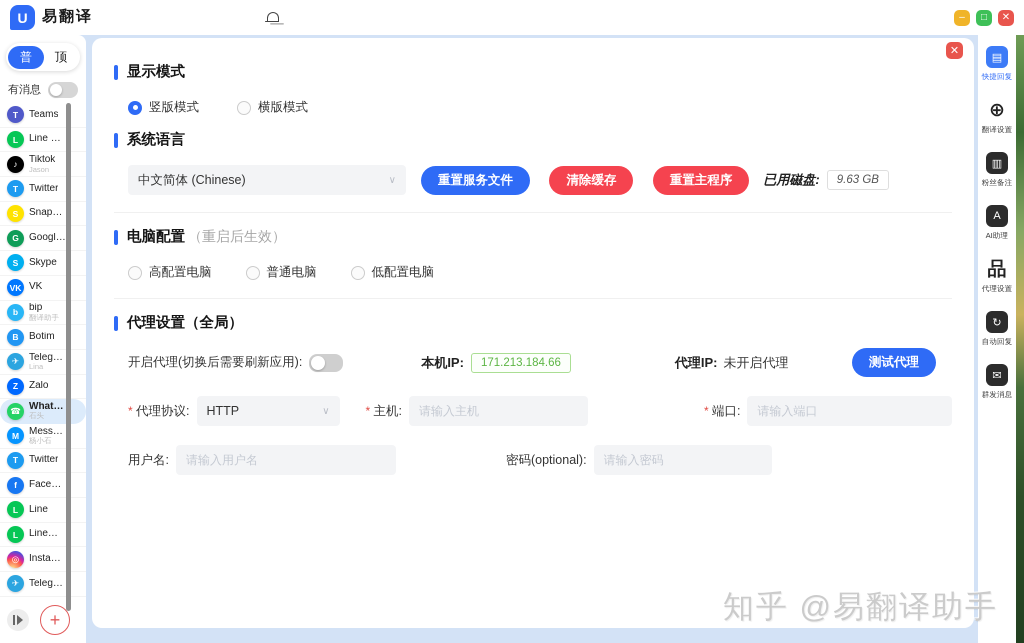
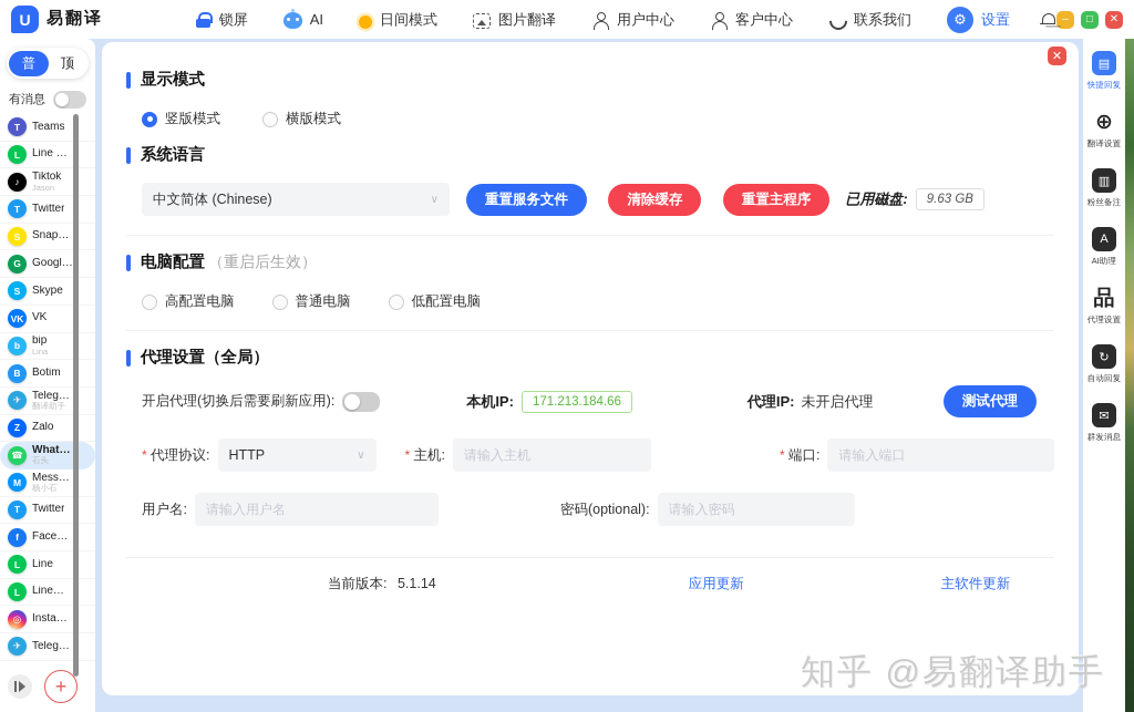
  U
  易翻译
+ 锁屏
+ AI
+ 日间模式
+ 图片翻译
+ 用户中心
+ 客户中心
+ 联系我们
+ ⚙
+ 设置
  –
  □
  ✕
  普
  顶
  有消息
  T
  Teams
  L
  Line Wo
  ♪
  Tiktok
  Jason
  T
  Twitter
  S
  Snapch
  G
  S
  Skype
  VK
  VK
  b
  bip
- 翻译助手
+ Lina
  B
  Botim
  ✈
- Lina
+ 翻译助手
  Z
  Zalo
  ☎
  石头
  M
  杨小石
  T
  Twitter
  f
  L
  Line
  L
  Line商用
  ◎
  Instagra
  ✈
  Telegra
  +
  ✕
  显示模式
  竖版模式
  横版模式
  系统语言
  中文简体 (Chinese)
  ∨
  重置服务文件 清除缓存 重置主程序
  已用磁盘:
  9.63 GB
  电脑配置
  （重启后生效）
  高配置电脑
  普通电脑
  低配置电脑
  代理设置（全局）
  开启代理(切换后需要刷新应用):
  本机IP:
  171.213.184.66
  代理IP:
  未开启代理
  测试代理
  代理协议:
  HTTP
  ∨
  主机:
  请输入主机
  端口:
  请输入端口
  用户名:
  请输入用户名
  密码(optional):
  请输入密码
+ 当前版本: 5.1.14
+ 应用更新
+ 主软件更新
  ▤
  快捷回复
  ⊕
  翻译设置
  ▥
  粉丝备注
  A
  AI助理
  品
  代理设置
  ↻
  自动回复
  ✉
  群发消息
  知乎 @易翻译助手
